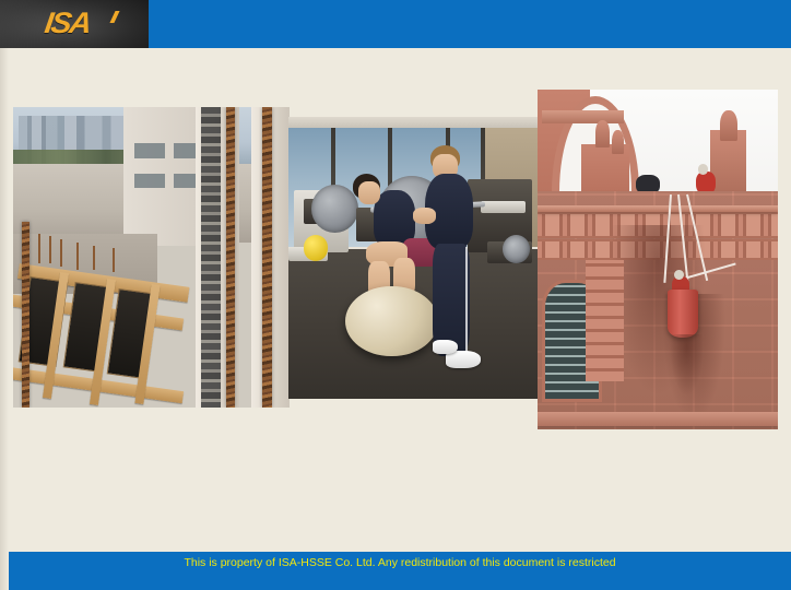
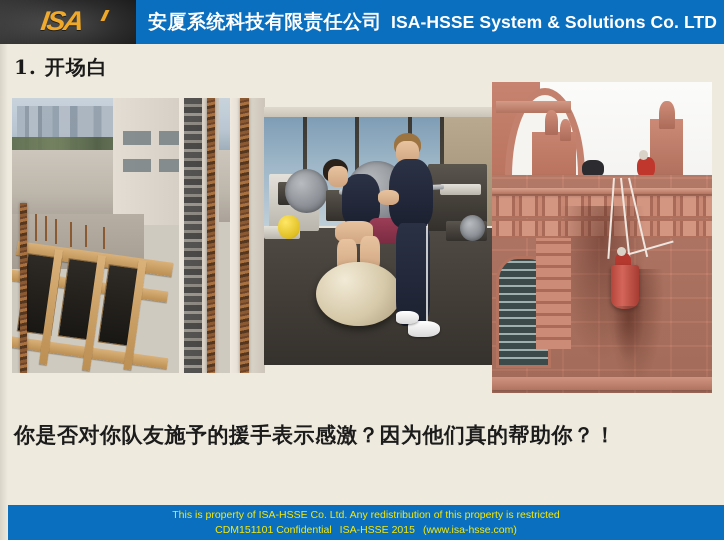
+ 安厦系统科技有限责任公司 ISA-HSSE System & Solutions Co. LTD
+ 1. 开场白
+ 你是否对你队友施予的援手表示感激？因为他们真的帮助你？！
- This is property of ISA-HSSE Co. Ltd. Any redistribution of this document is restricted
+ This is property of ISA-HSSE Co. Ltd. Any redistribution of this property is restricted
+ CDM151101 Confidential ISA-HSSE 2015 (www.isa-hsse.com)
